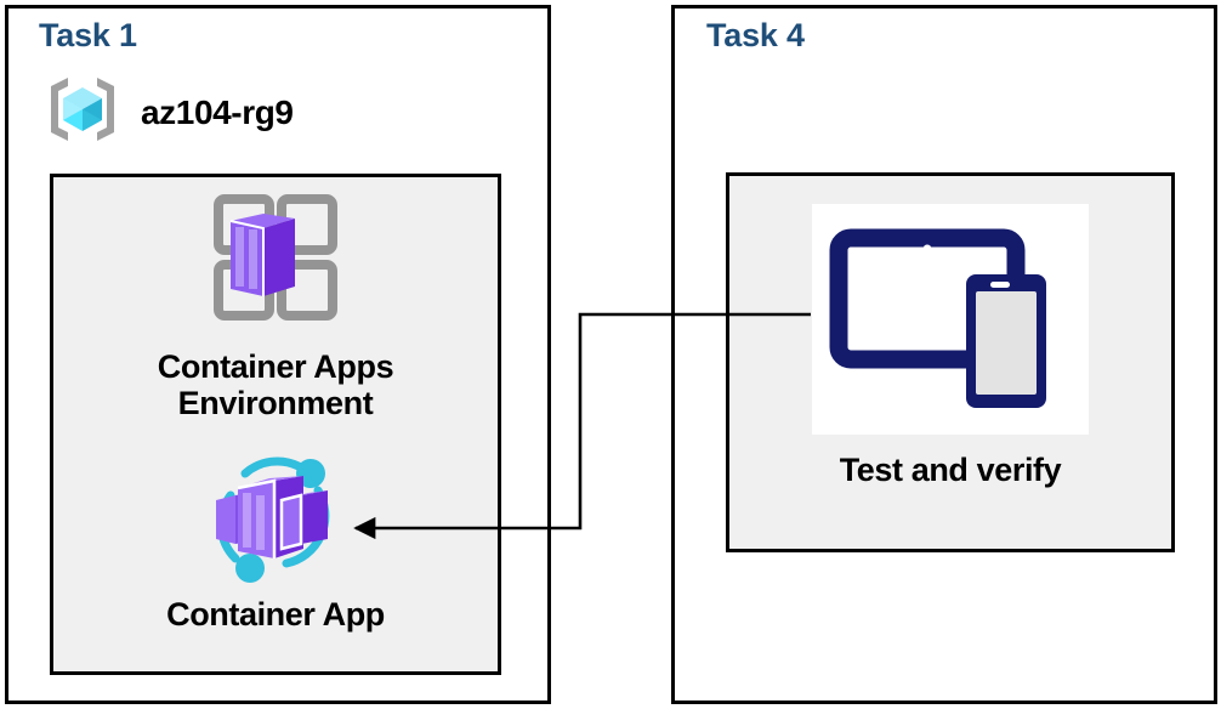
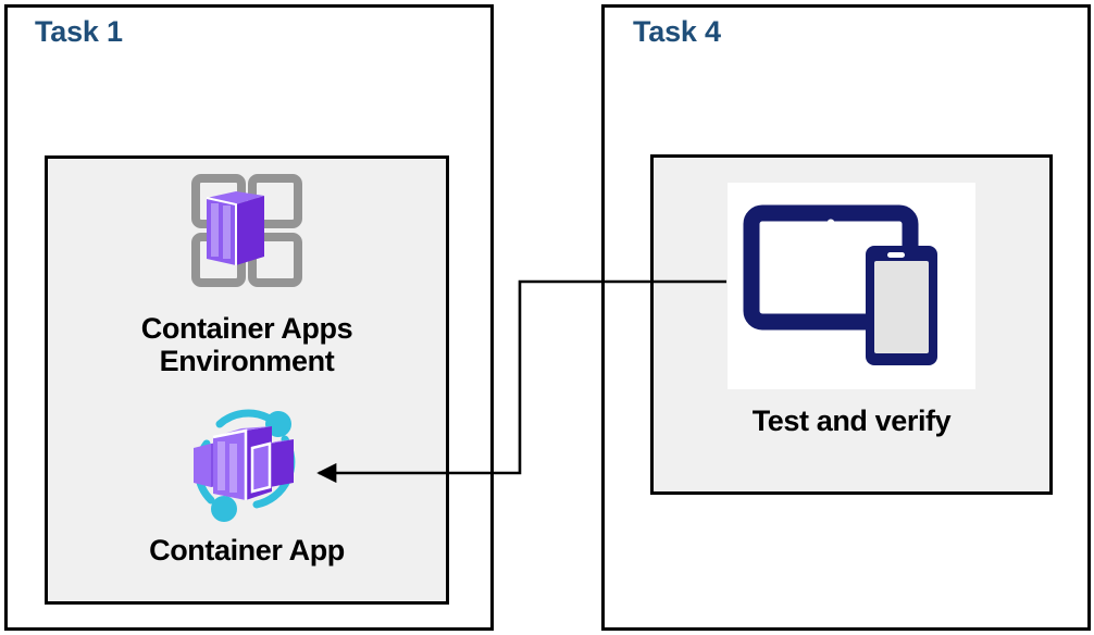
  Task 1
- az104-rg9
  Container Apps
  Environment
  Container App
  Task 4
  Test and verify
